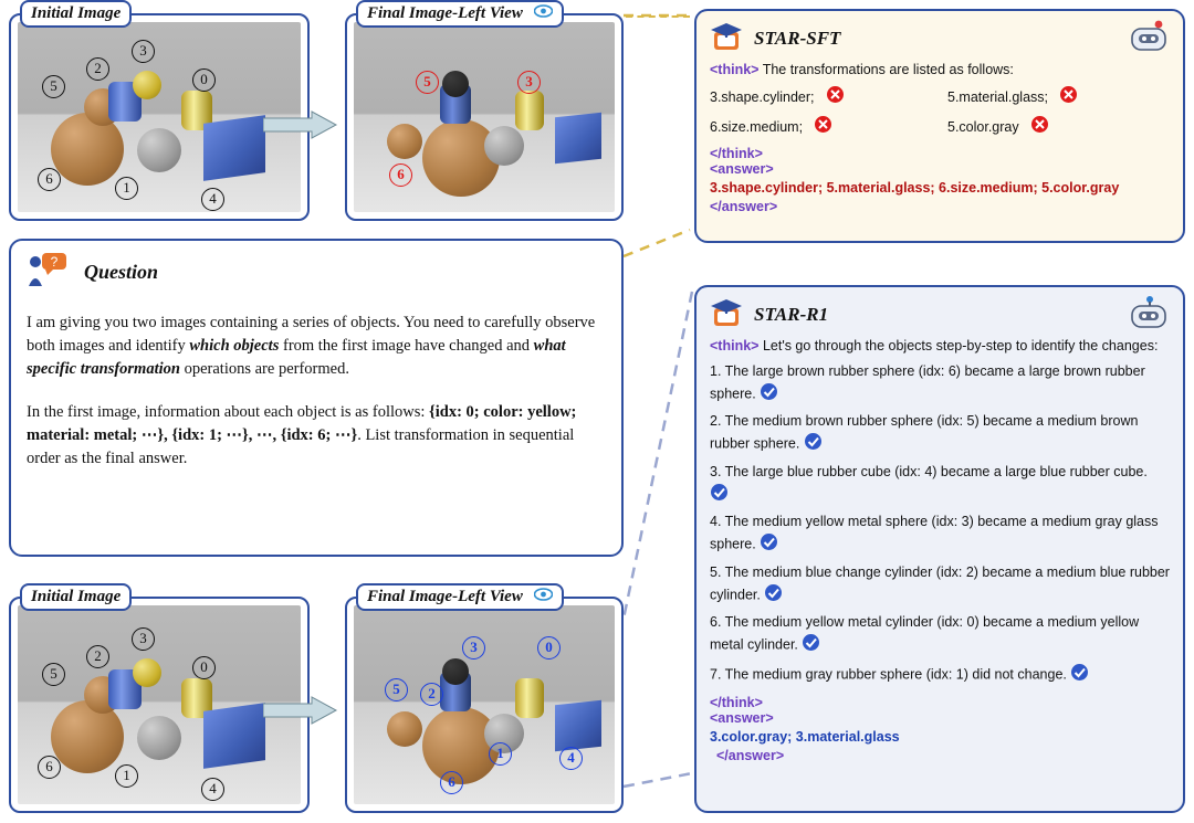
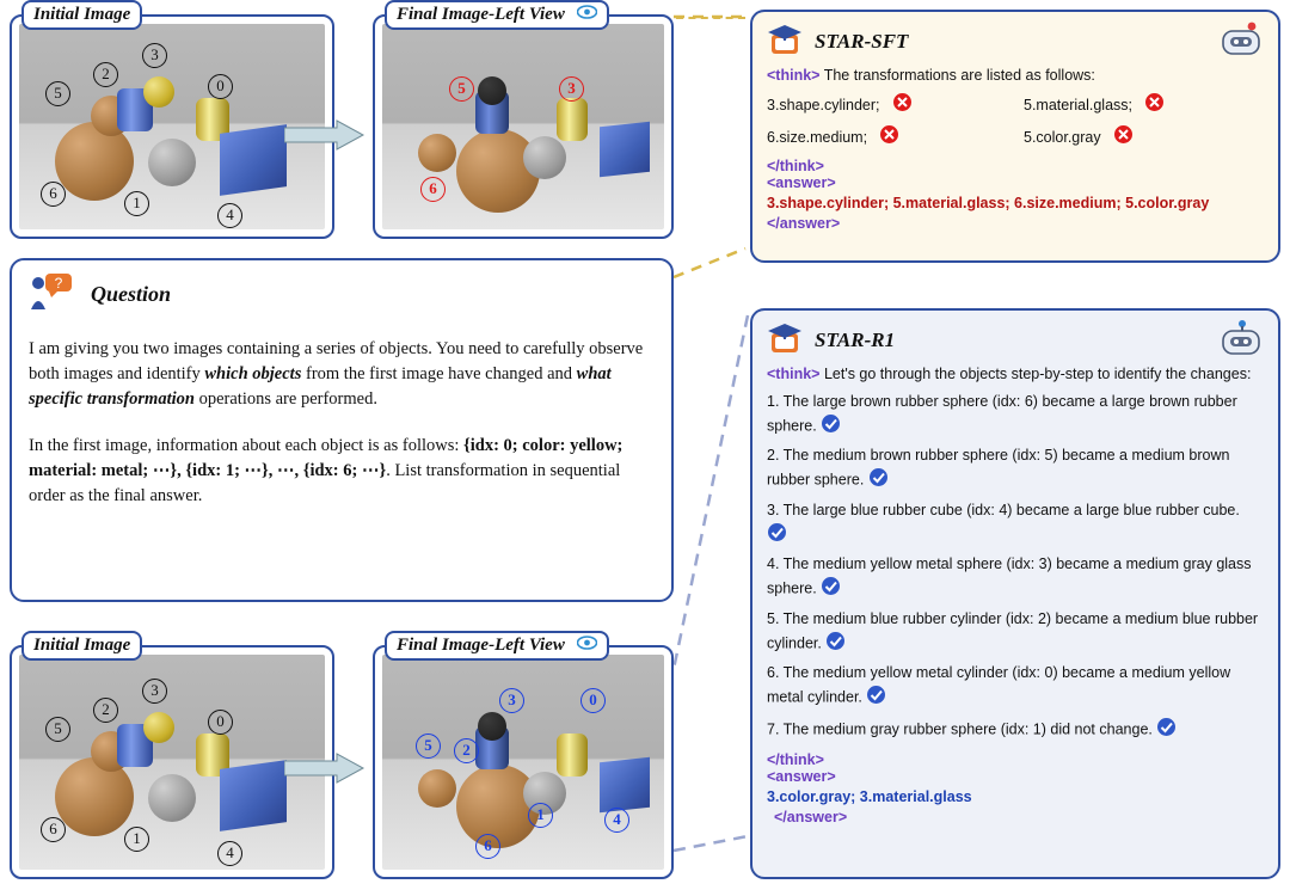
  Initial Image
  5
  2
  3
  0
  6
  1
  4
  Final Image-Left View
  5
  3
  6
  STAR-SFT
  <think> The transformations are listed as follows:
  3.shape.cylinder;
  6.size.medium;
  5.material.glass;
  5.color.gray
  </think>
  <answer>
  3.shape.cylinder; 5.material.glass; 6.size.medium; 5.color.gray
  </answer>
  ?
  Question
  I am giving you two images containing a series of objects. You need to carefully observe both images and identify which objects from the first image have changed and what specific transformation operations are performed.
  In the first image, information about each object is as follows: {idx: 0; color: yellow; material: metal; ⋯}, {idx: 1; ⋯}, ⋯, {idx: 6; ⋯}. List transformation in sequential order as the final answer.
  Initial Image
  5
  2
  3
  0
  6
  1
  4
  Final Image-Left View
  3
  0
  5
  2
  1
  4
  6
  STAR-R1
  <think> Let's go through the objects step-by-step to identify the changes:
  1. The large brown rubber sphere (idx: 6) became a large brown rubber sphere.
  2. The medium brown rubber sphere (idx: 5) became a medium brown rubber sphere.
  3. The large blue rubber cube (idx: 4) became a large blue rubber cube.
  4. The medium yellow metal sphere (idx: 3) became a medium gray glass sphere.
- 5. The medium blue change cylinder (idx: 2) became a medium blue rubber cylinder.
+ 5. The medium blue rubber cylinder (idx: 2) became a medium blue rubber cylinder.
  6. The medium yellow metal cylinder (idx: 0) became a medium yellow metal cylinder.
  7. The medium gray rubber sphere (idx: 1) did not change.
  </think>
  <answer>
  3.color.gray; 3.material.glass
  </answer>
